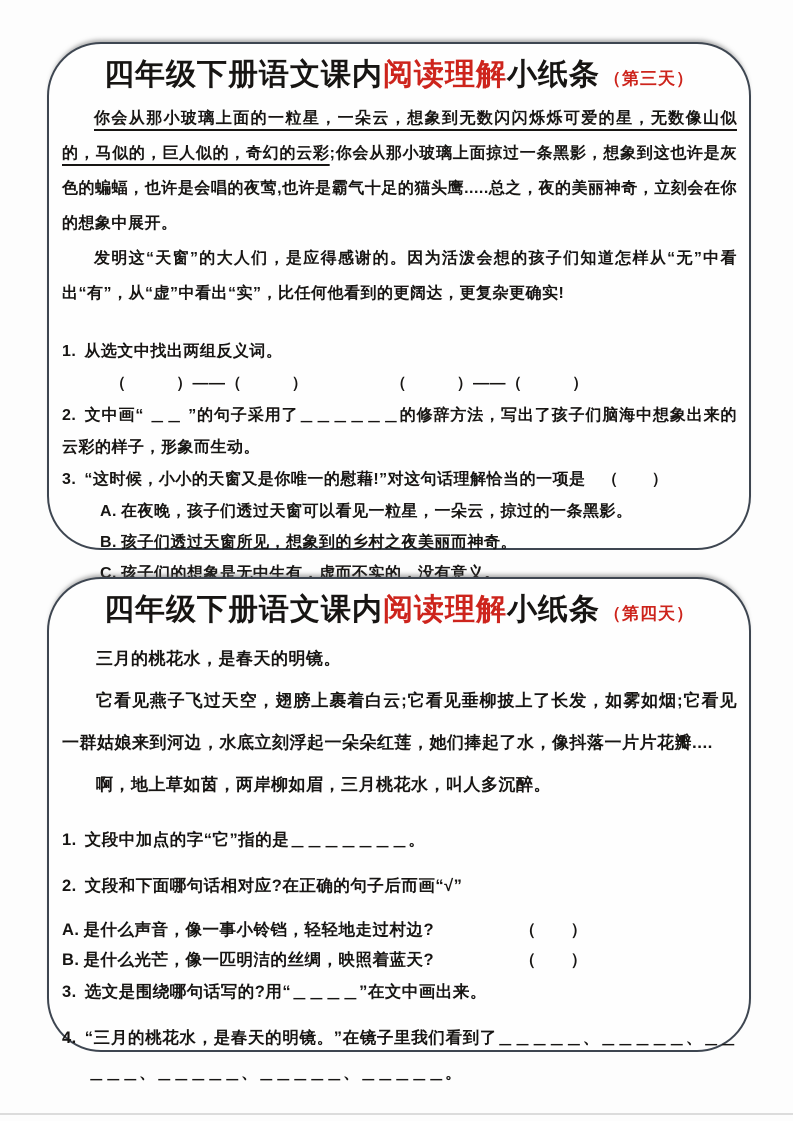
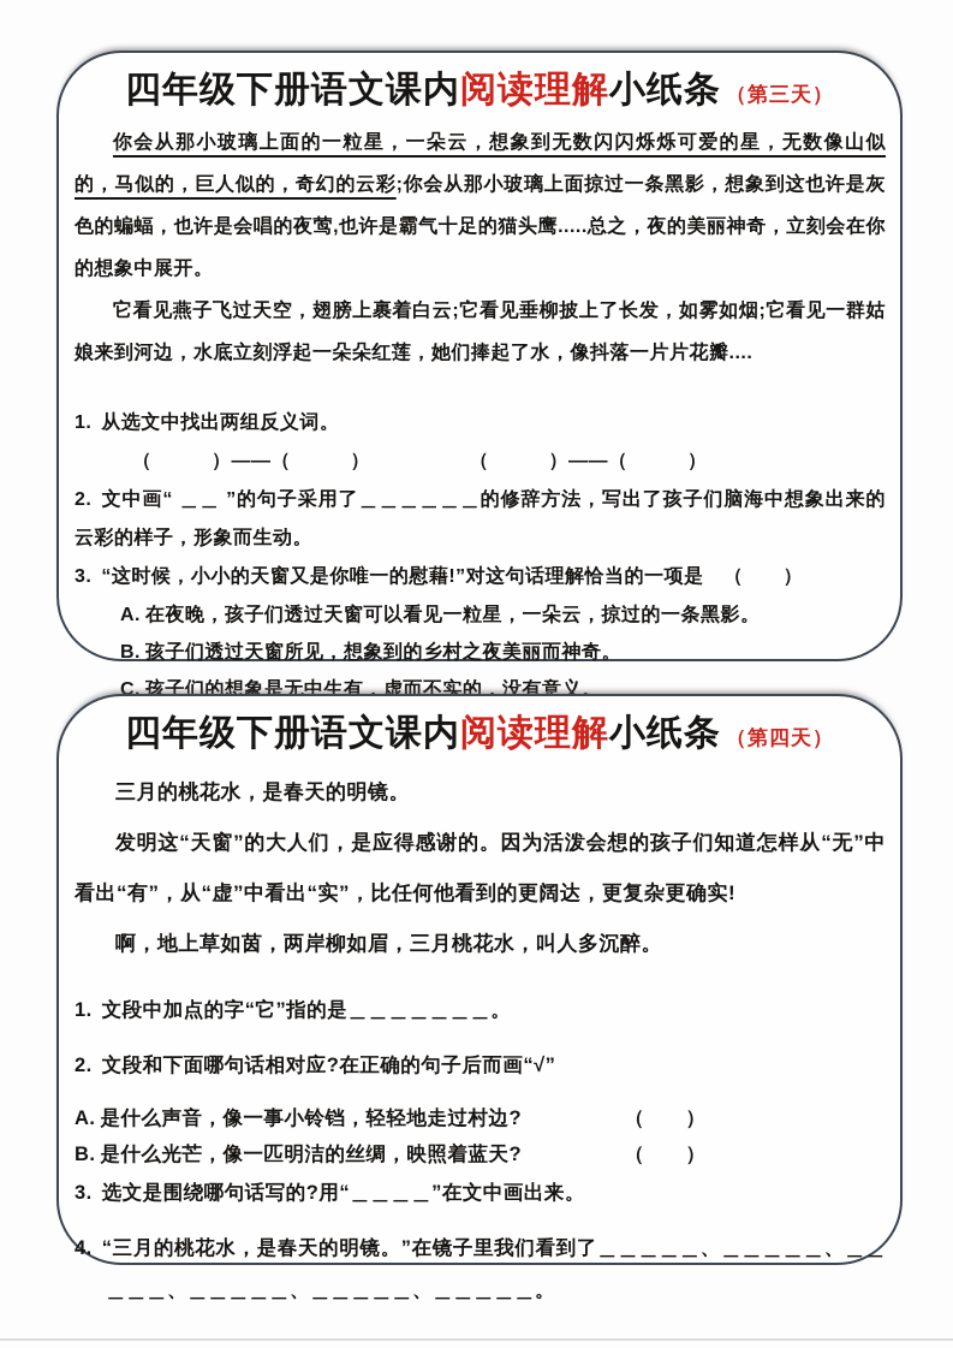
  四年级下册语文课内阅读理解小纸条 （第三天）
  你会从那小玻璃上面的一粒星，一朵云，想象到无数闪闪烁烁可爱的星，无数像山似的，马似的，巨人似的，奇幻的云彩;你会从那小玻璃上面掠过一条黑影，想象到这也许是灰色的蝙蝠，也许是会唱的夜莺,也许是霸气十足的猫头鹰.....总之，夜的美丽神奇，立刻会在你的想象中展开。
- 发明这“天窗”的大人们，是应得感谢的。因为活泼会想的孩子们知道怎样从“无”中看出“有”，从“虚”中看出“实”，比任何他看到的更阔达，更复杂更确实!
+ 它看见燕子飞过天空，翅膀上裹着白云;它看见垂柳披上了长发，如雾如烟;它看见一群姑娘来到河边，水底立刻浮起一朵朵红莲，她们捧起了水，像抖落一片片花瓣....
  1. 从选文中找出两组反义词。
  （ ）——（ ） （ ）——（ ）
  2. 文中画“ ＿＿ ”的句子采用了＿＿＿＿＿＿的修辞方法，写出了孩子们脑海中想象出来的云彩的样子，形象而生动。
  3. “这时候，小小的天窗又是你唯一的慰藉!”对这句话理解恰当的一项是 （ ）
  A. 在夜晚，孩子们透过天窗可以看见一粒星，一朵云，掠过的一条黑影。
  B. 孩子们透过天窗所见，想象到的乡村之夜美丽而神奇。
  C. 孩子们的想象是无中生有，虚而不实的，没有意义。
  四年级下册语文课内阅读理解小纸条 （第四天）
  三月的桃花水，是春天的明镜。
- 它看见燕子飞过天空，翅膀上裹着白云;它看见垂柳披上了长发，如雾如烟;它看见一群姑娘来到河边，水底立刻浮起一朵朵红莲，她们捧起了水，像抖落一片片花瓣....
+ 发明这“天窗”的大人们，是应得感谢的。因为活泼会想的孩子们知道怎样从“无”中看出“有”，从“虚”中看出“实”，比任何他看到的更阔达，更复杂更确实!
  啊，地上草如茵，两岸柳如眉，三月桃花水，叫人多沉醉。
  1. 文段中加点的字“它”指的是＿＿＿＿＿＿＿。
  2. 文段和下面哪句话相对应?在正确的句子后而画“√”
  A. 是什么声音，像一事小铃铛，轻轻地走过村边? （ ）
  B. 是什么光芒，像一匹明洁的丝绸，映照着蓝天? （ ）
  3. 选文是围绕哪句话写的?用“＿＿＿＿”在文中画出来。
  4. “三月的桃花水，是春天的明镜。”在镜子里我们看到了＿＿＿＿＿、＿＿＿＿＿、＿＿＿＿＿、＿＿＿＿＿、＿＿＿＿＿、＿＿＿＿＿。
